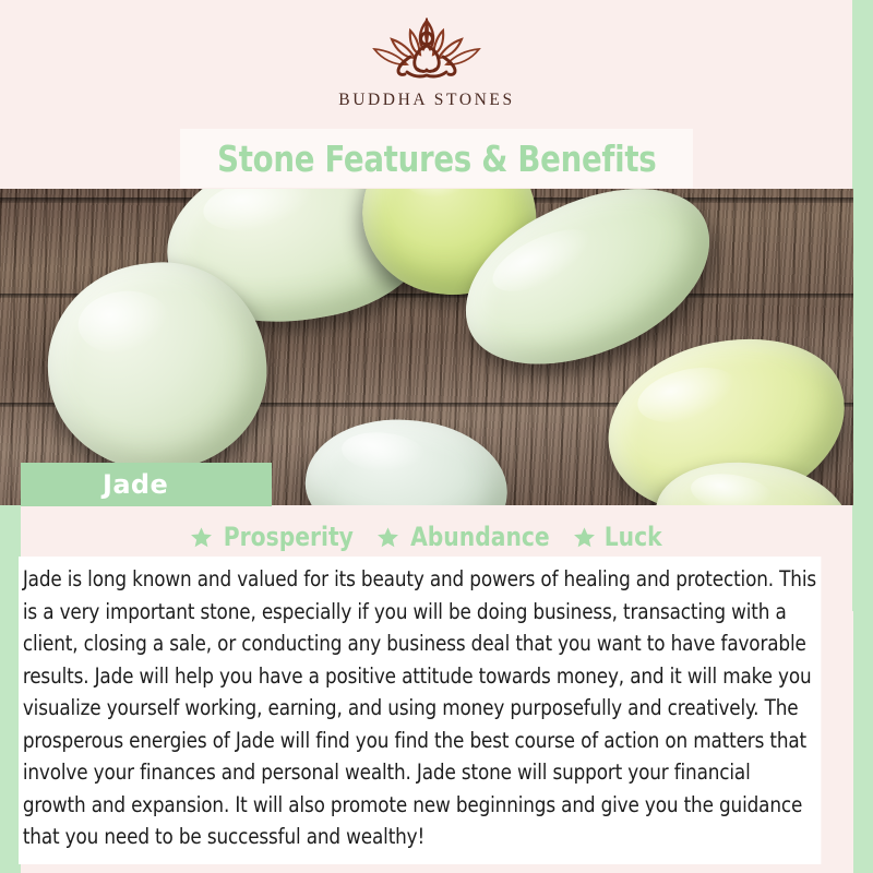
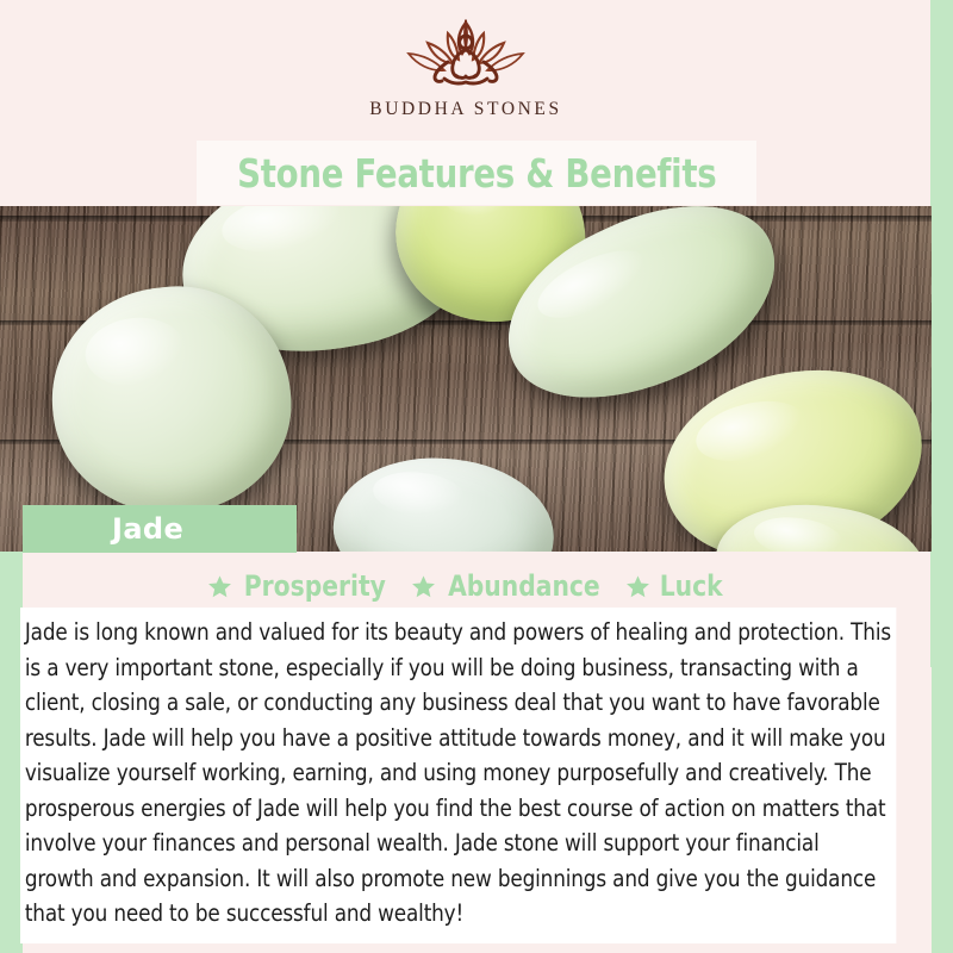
  BUDDHA STONES
  Stone Features & Benefits
  Jade
  Prosperity
  Abundance
  Luck
- Jade is long known and valued for its beauty and powers of healing and protection. This is a very important stone, especially if you will be doing business, transacting with a client, closing a sale, or conducting any business deal that you want to have favorable results. Jade will help you have a positive attitude towards money, and it will make you visualize yourself working, earning, and using money purposefully and creatively. The prosperous energies of Jade will find you find the best course of action on matters that involve your finances and personal wealth. Jade stone will support your financial growth and expansion. It will also promote new beginnings and give you the guidance that you need to be successful and wealthy!
+ Jade is long known and valued for its beauty and powers of healing and protection. This is a very important stone, especially if you will be doing business, transacting with a client, closing a sale, or conducting any business deal that you want to have favorable results. Jade will help you have a positive attitude towards money, and it will make you visualize yourself working, earning, and using money purposefully and creatively. The prosperous energies of Jade will help you find the best course of action on matters that involve your finances and personal wealth. Jade stone will support your financial growth and expansion. It will also promote new beginnings and give you the guidance that you need to be successful and wealthy!
